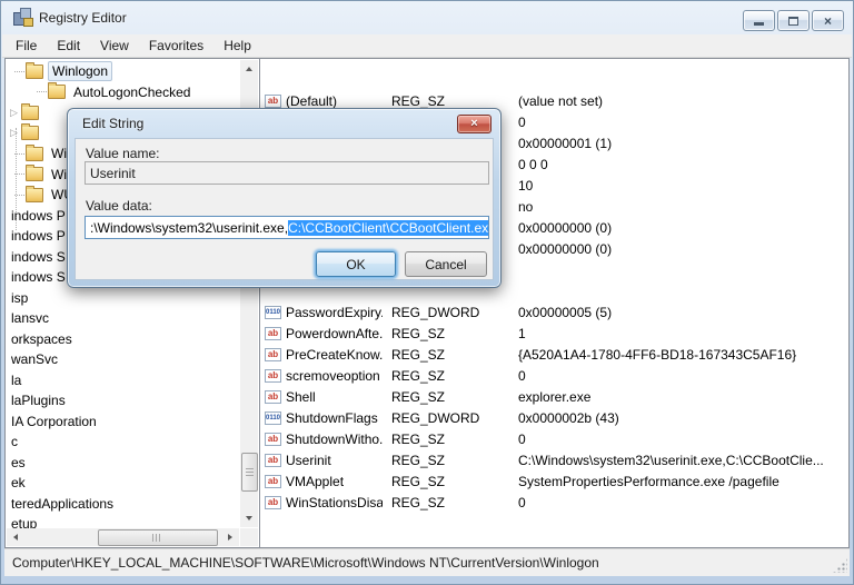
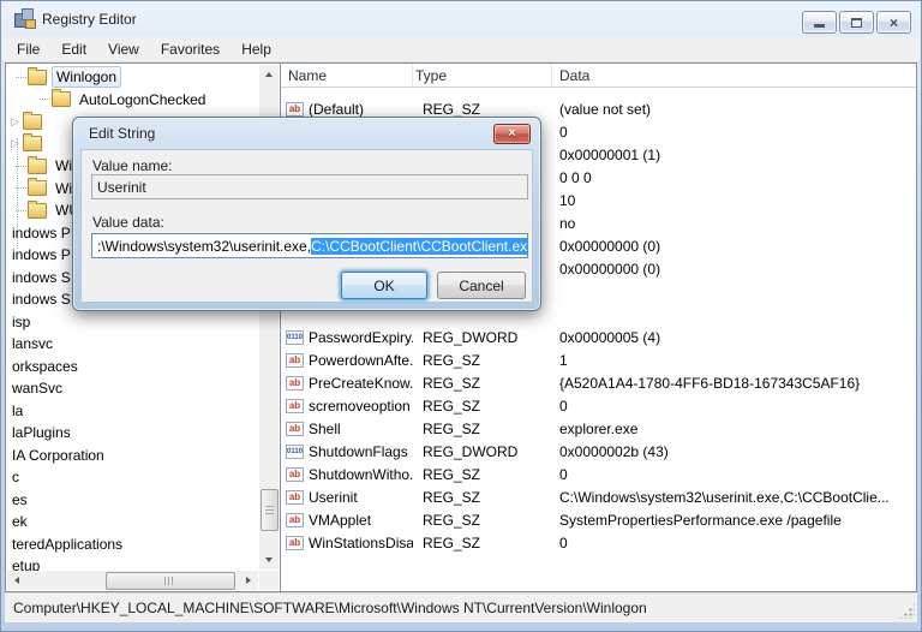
  Registry Editor
  ×
  File
  Edit
  View
  Favorites
  Help
  Winlogon
  AutoLogonChecked
  ▷
  ▷
  indows P
  indows P
  indows S
  indows S
  isp
  lansvc
  orkspaces
  wanSvc
  la
  laPlugins
  IA Corporation
  c
  es
  ek
  teredApplications
  etup
+ Name
+ Type
+ Data
  ab
  (Default)
  REG_SZ
  (value not set)
  0
  0x00000001 (1)
  0 0 0
  10
  no
  0x00000000 (0)
  0x00000000 (0)
  PasswordExpiry.
  REG_DWORD
- 0x00000005 (5)
+ 0x00000005 (4)
  ab
  PowerdownAfte.
  REG_SZ
  1
  ab
  PreCreateKnow.
  REG_SZ
  {A520A1A4-1780-4FF6-BD18-167343C5AF16}
  ab
  scremoveoption
  REG_SZ
  0
  ab
  Shell
  REG_SZ
  explorer.exe
  ShutdownFlags
  REG_DWORD
  0x0000002b (43)
  ab
  ShutdownWitho.
  REG_SZ
  0
  ab
  Userinit
  REG_SZ
  C:\Windows\system32\userinit.exe,C:\CCBootClie...
  ab
  VMApplet
  REG_SZ
  SystemPropertiesPerformance.exe /pagefile
  ab
  WinStationsDisa
  REG_SZ
  0
  Computer\HKEY_LOCAL_MACHINE\SOFTWARE\Microsoft\Windows NT\CurrentVersion\Winlogon
  Edit String
  ×
  Value name:
  Userinit
  Value data:
  :\Windows\system32\userinit.exe,
  C:\CCBootClient\CCBootClient.ex
  OK
  Cancel
